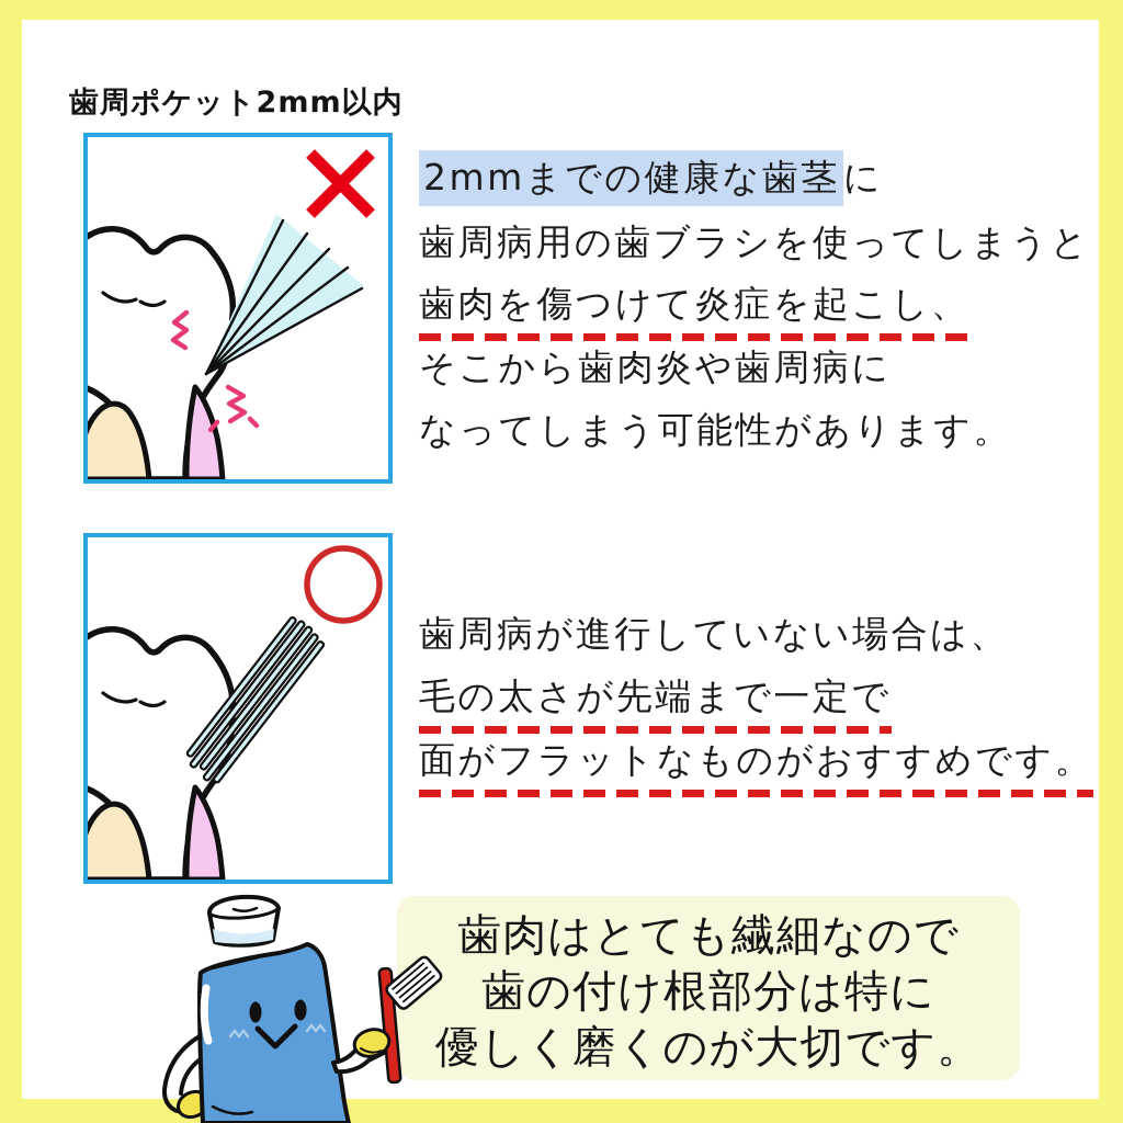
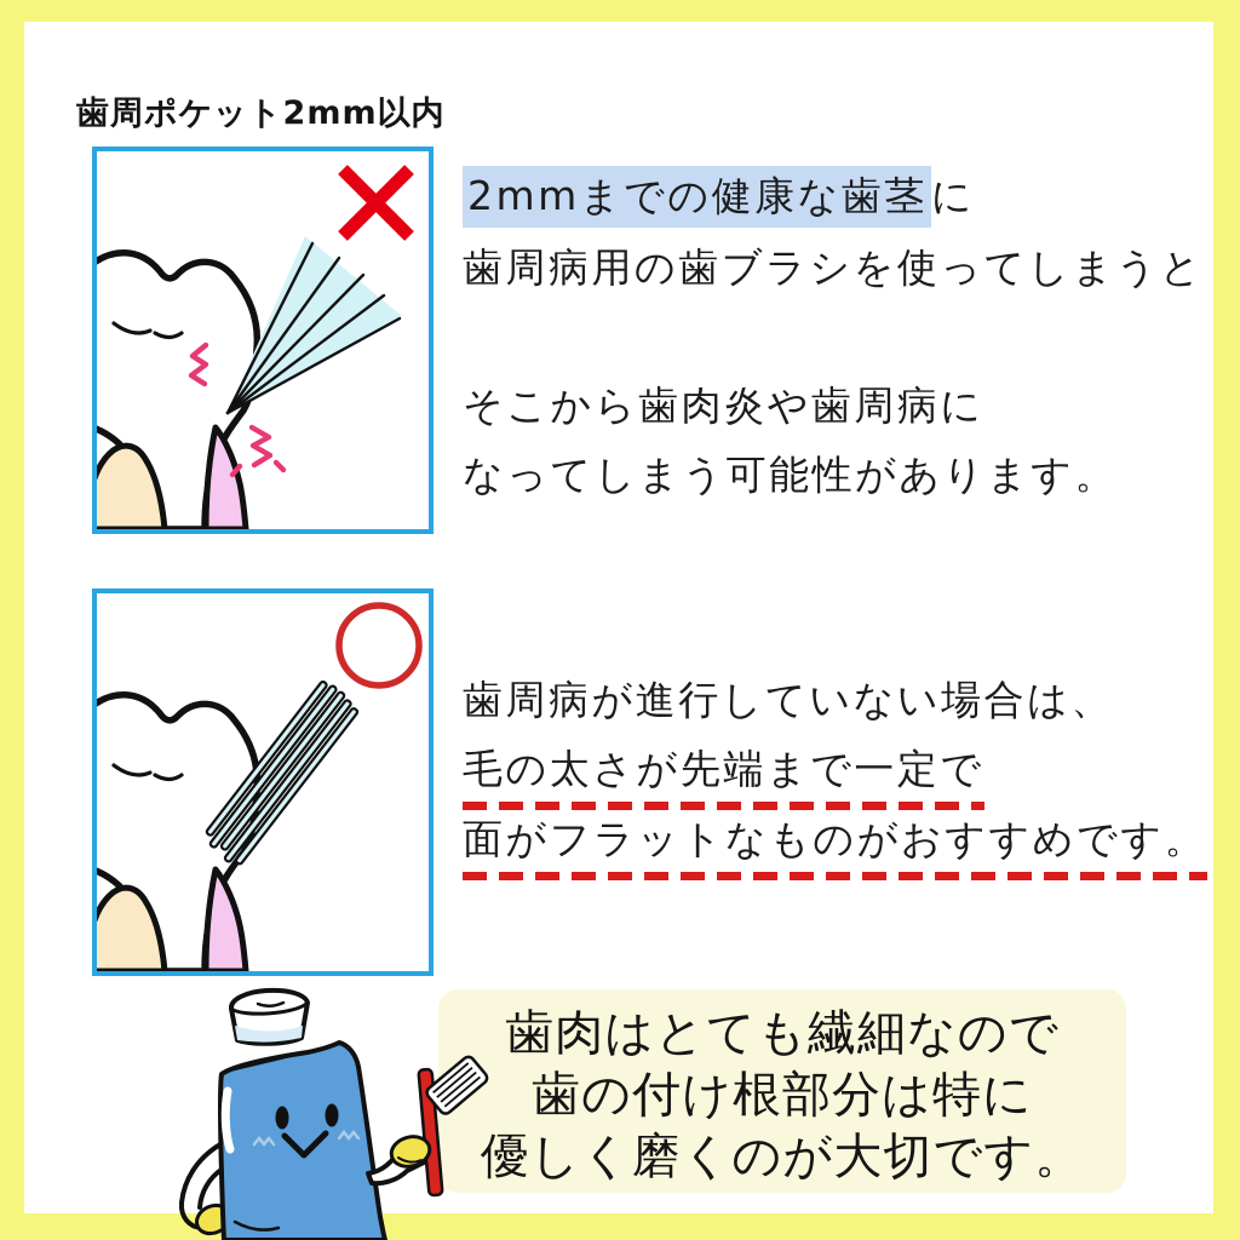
  歯周ポケット2mm以内
  2mmまでの健康な歯茎に
  歯周病用の歯ブラシを使ってしまうと
- 歯肉を傷つけて炎症を起こし、
  そこから歯肉炎や歯周病に
  なってしまう可能性があります。
  歯周病が進行していない場合は、
  毛の太さが先端まで一定で
  面がフラットなものがおすすめです。
  歯肉はとても繊細なので
  歯の付け根部分は特に
  優しく磨くのが大切です。
